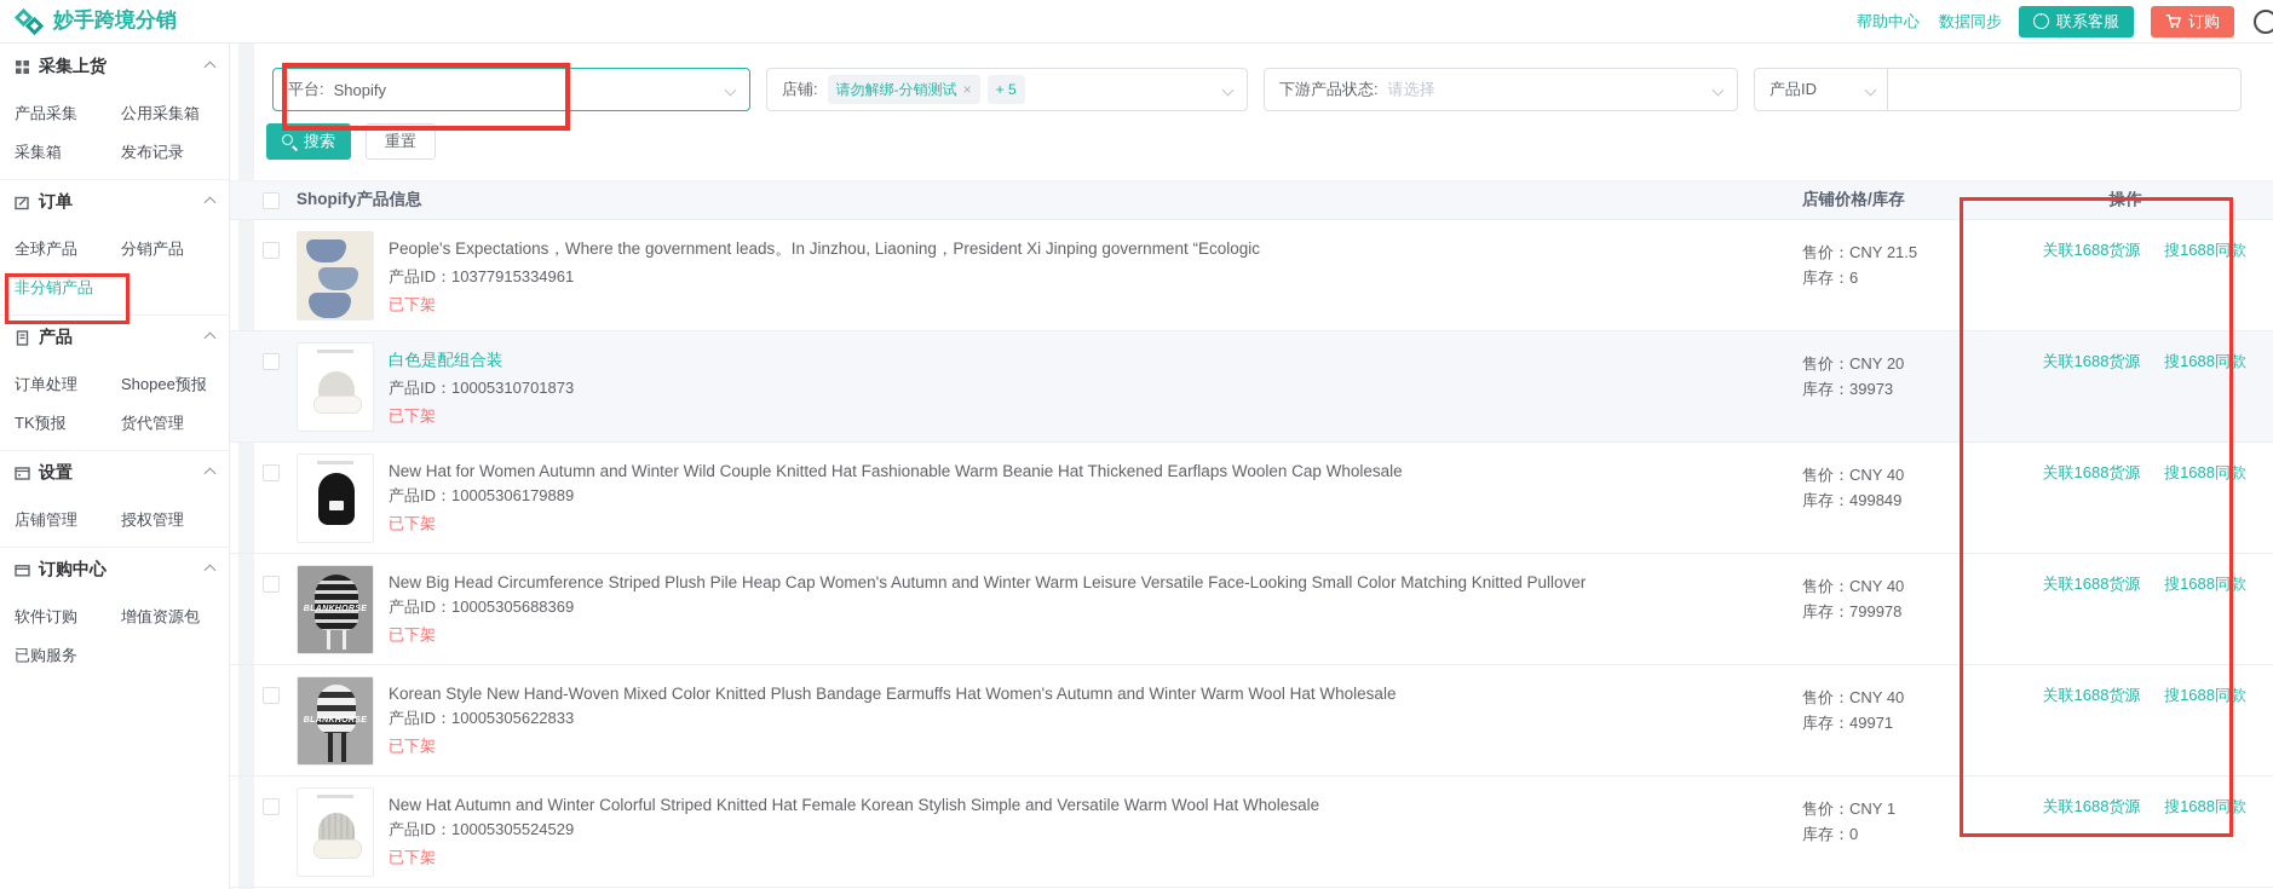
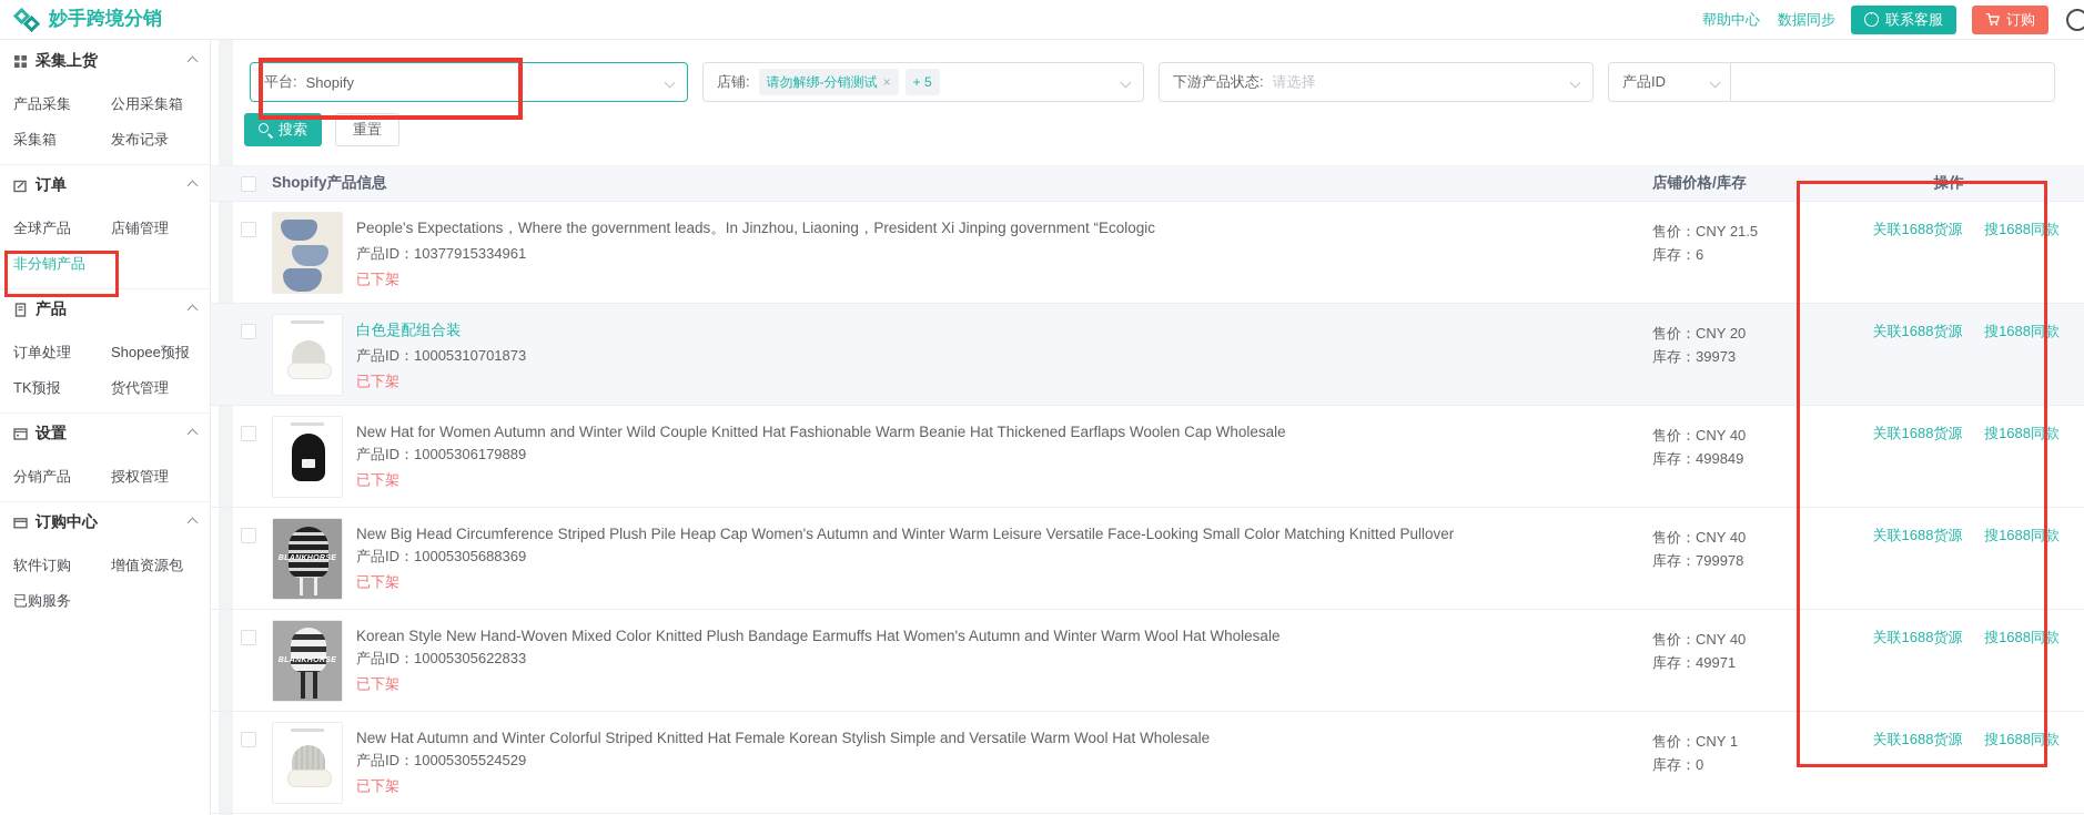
  妙手跨境分销
  帮助中心
  数据同步
  联系客服
  订购
  采集上货
  产品采集
  公用采集箱
  采集箱
  发布记录
  订单
  全球产品
- 分销产品
+ 店铺管理
  非分销产品
  产品
  订单处理
  Shopee预报
  TK预报
  货代管理
  设置
- 店铺管理
+ 分销产品
  授权管理
  订购中心
  软件订购
  增值资源包
  已购服务
  平台:
  Shopify
  店铺:
  请勿解绑-分销测试
  ×
  + 5
  下游产品状态:
  请选择
  产品ID
  搜索
  重置
  Shopify产品信息
  店铺价格/库存
  操作
  People's Expectations，Where the government leads。In Jinzhou, Liaoning，President Xi Jinping government “Ecologic
  产品ID：10377915334961
  已下架
  售价：CNY 21.5
  库存：6
  关联1688货源 搜1688同款
  白色是配组合装
  产品ID：10005310701873
  已下架
  售价：CNY 20
  库存：39973
  关联1688货源 搜1688同款
  New Hat for Women Autumn and Winter Wild Couple Knitted Hat Fashionable Warm Beanie Hat Thickened Earflaps Woolen Cap Wholesale
  产品ID：10005306179889
  已下架
  售价：CNY 40
  库存：499849
  关联1688货源 搜1688同款
  New Big Head Circumference Striped Plush Pile Heap Cap Women's Autumn and Winter Warm Leisure Versatile Face-Looking Small Color Matching Knitted Pullover
  产品ID：10005305688369
  已下架
  售价：CNY 40
  库存：799978
  关联1688货源 搜1688同款
  Korean Style New Hand-Woven Mixed Color Knitted Plush Bandage Earmuffs Hat Women's Autumn and Winter Warm Wool Hat Wholesale
  产品ID：10005305622833
  已下架
  售价：CNY 40
  库存：49971
  关联1688货源 搜1688同款
  New Hat Autumn and Winter Colorful Striped Knitted Hat Female Korean Stylish Simple and Versatile Warm Wool Hat Wholesale
  产品ID：10005305524529
  已下架
  售价：CNY 1
  库存：0
  关联1688货源 搜1688同款
